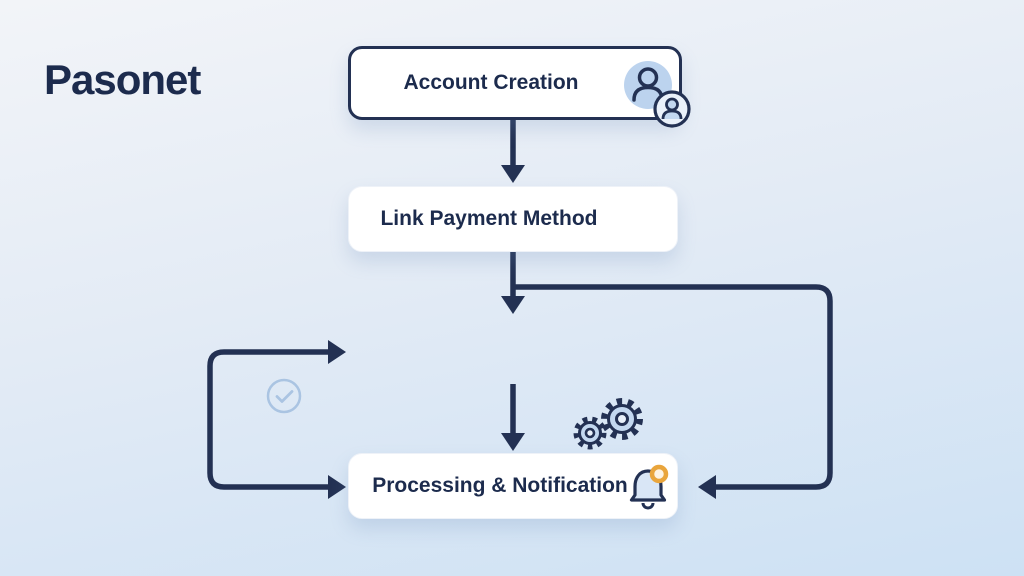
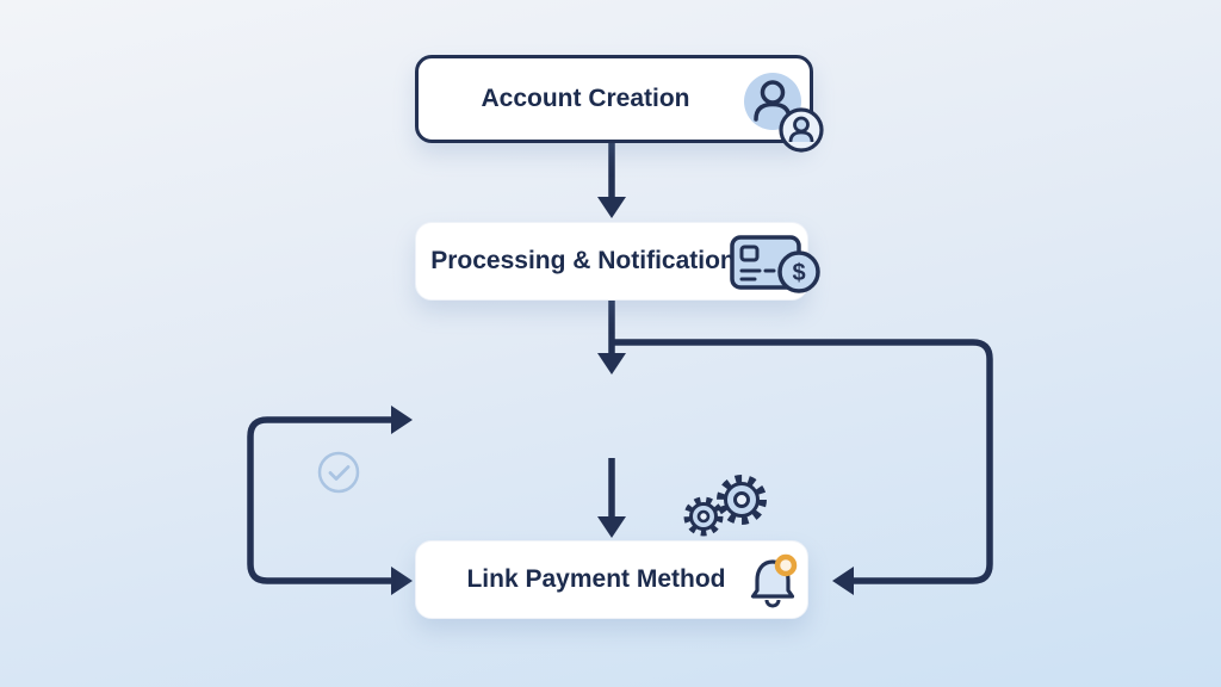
- Pasonet
  Account Creation
- Link Payment Method
+ Processing & Notification
+ $
- Processing & Notification
+ Link Payment Method
